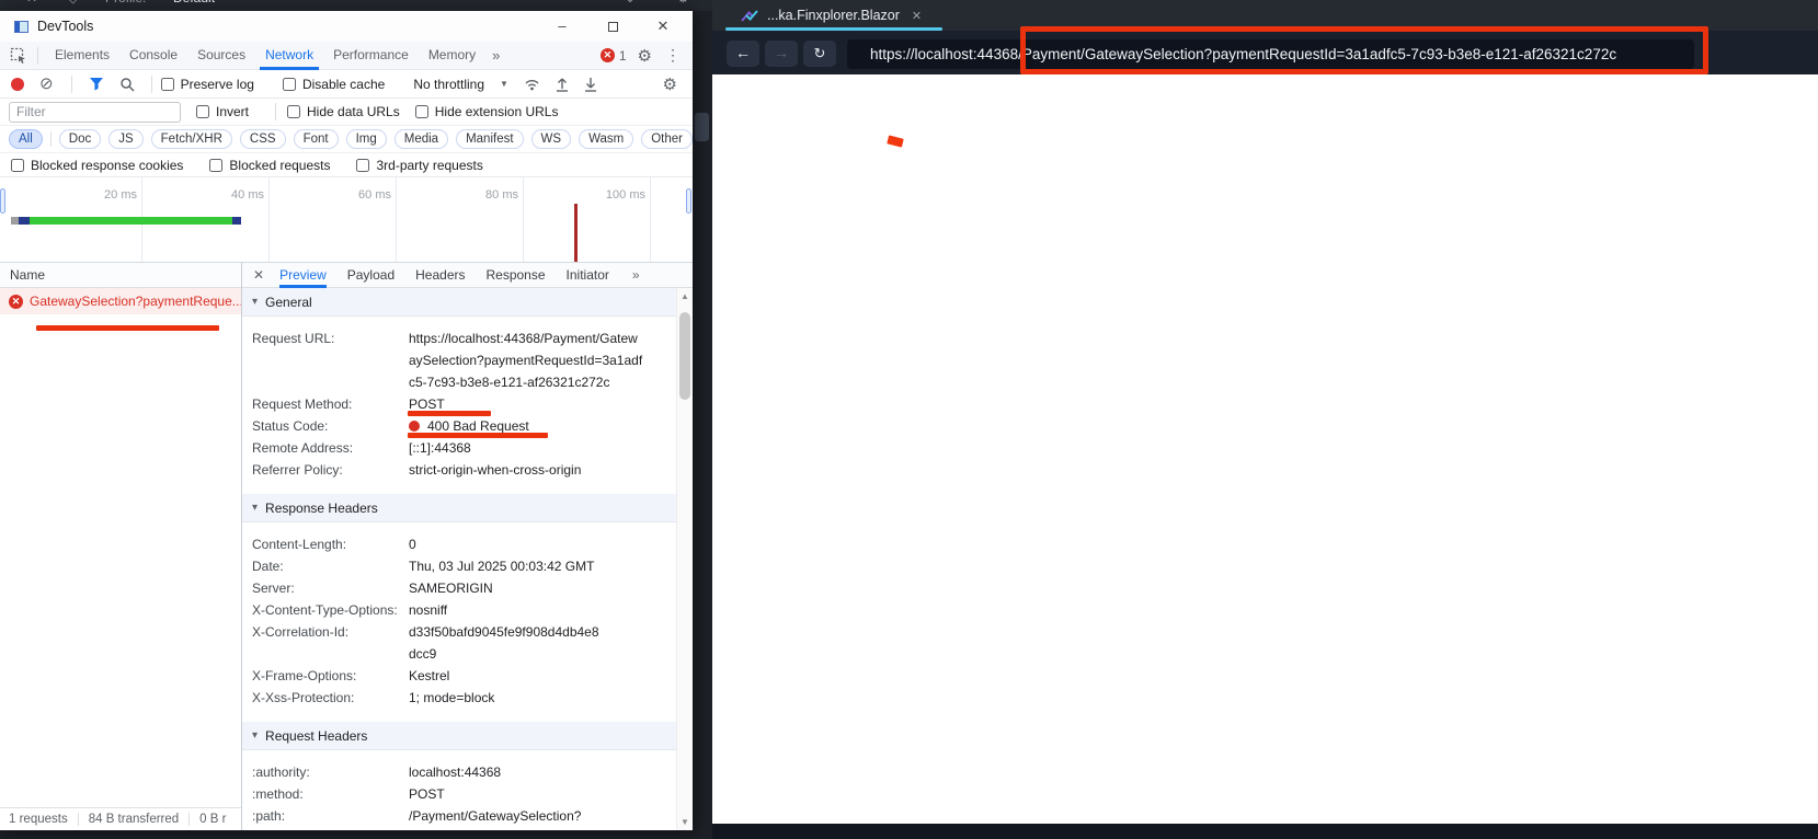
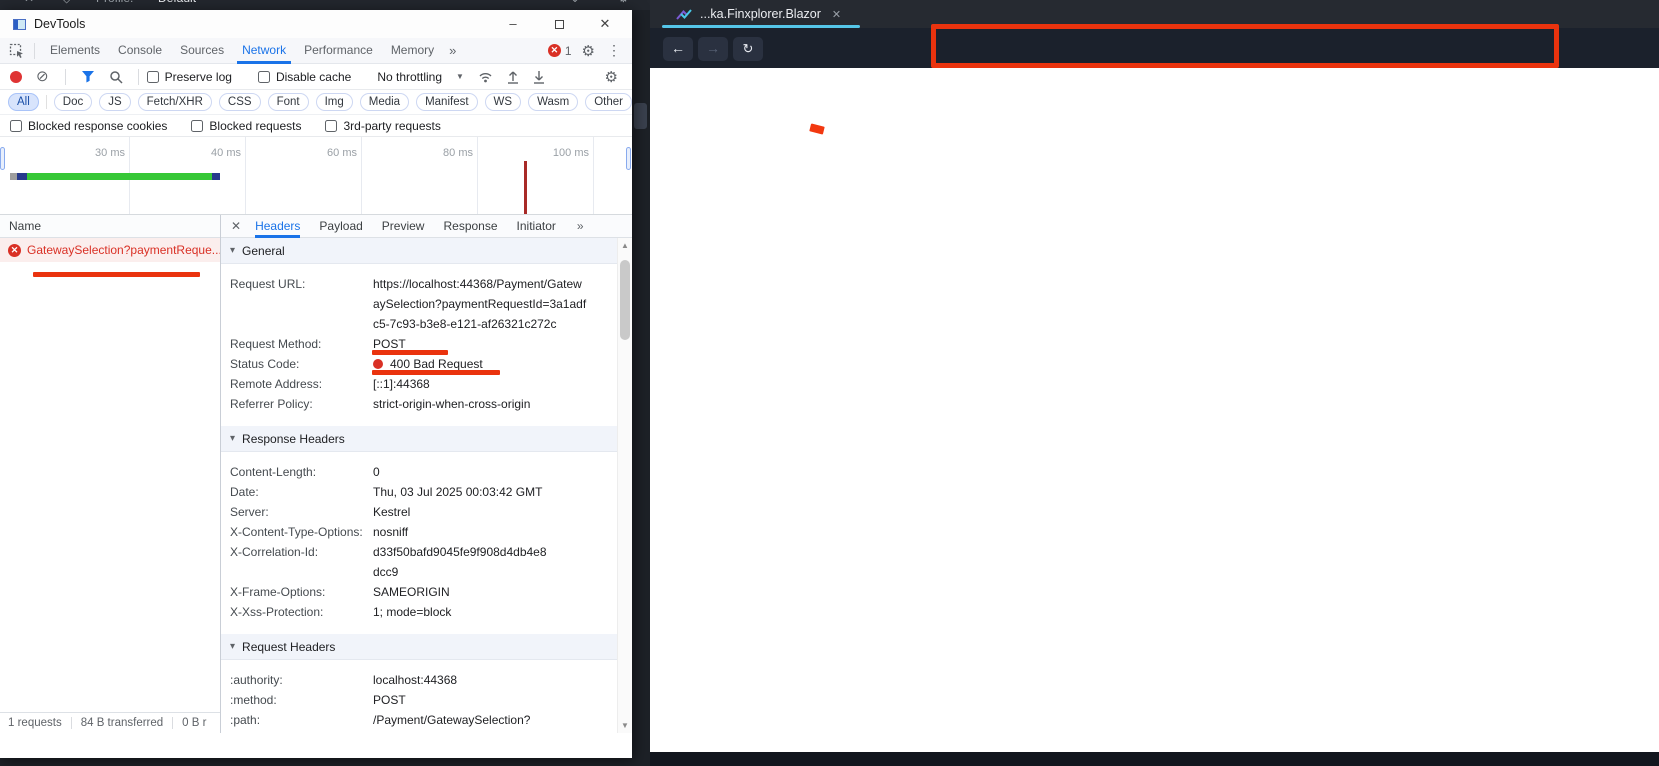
  DevTools
  –
  ✕
  Elements
  Console
  Sources
  Network
  Performance
  Memory
  »
  ✕
  1
  ⚙
  ⋮
  ⊘
  Preserve log
  Disable cache
  No throttling
  ▼
  ⚙
- Filter
- Invert
- Hide data URLs
- Hide extension URLs
  All
  Doc
  JS
  Fetch/XHR
  CSS
  Font
  Img
  Media
  Manifest
  WS
  Wasm
  Other
  Blocked response cookies
  Blocked requests
  3rd-party requests
- 20 ms
+ 30 ms
  40 ms
  60 ms
  80 ms
  100 ms
  Name
  ✕
  GatewaySelection?paymentReque..
  1 requests
  84 B transferred
  0 B r
  ✕
- Preview
+ Headers
  Payload
- Headers
+ Preview
  Response
  Initiator
  »
  ▾
  General
  Request URL:
  https://localhost:44368/Payment/Gatew
  aySelection?paymentRequestId=3a1adf
  c5-7c93-b3e8-e121-af26321c272c
  Request Method:
  POST
  Status Code:
  400 Bad Request
  Remote Address:
  [::1]:44368
  Referrer Policy:
  strict-origin-when-cross-origin
  ▾
  Response Headers
  Content-Length:
  0
  Date:
  Thu, 03 Jul 2025 00:03:42 GMT
  Server:
- SAMEORIGIN
+ Kestrel
  X-Content-Type-Options:
  nosniff
  X-Correlation-Id:
  d33f50bafd9045fe9f908d4db4e8
  dcc9
  X-Frame-Options:
- Kestrel
+ SAMEORIGIN
  X-Xss-Protection:
  1; mode=block
  ▾
  Request Headers
  :authority:
  localhost:44368
  :method:
  POST
  :path:
  /Payment/GatewaySelection?
  ▲
  ▼
  ...ka.Finxplorer.Blazor
  ✕
  ←
  →
  ↻
- https://localhost:44368
- /Payment/GatewaySelection?paymentRequestId=3a1adfc5-7c93-b3e8-e121-af26321c272c
